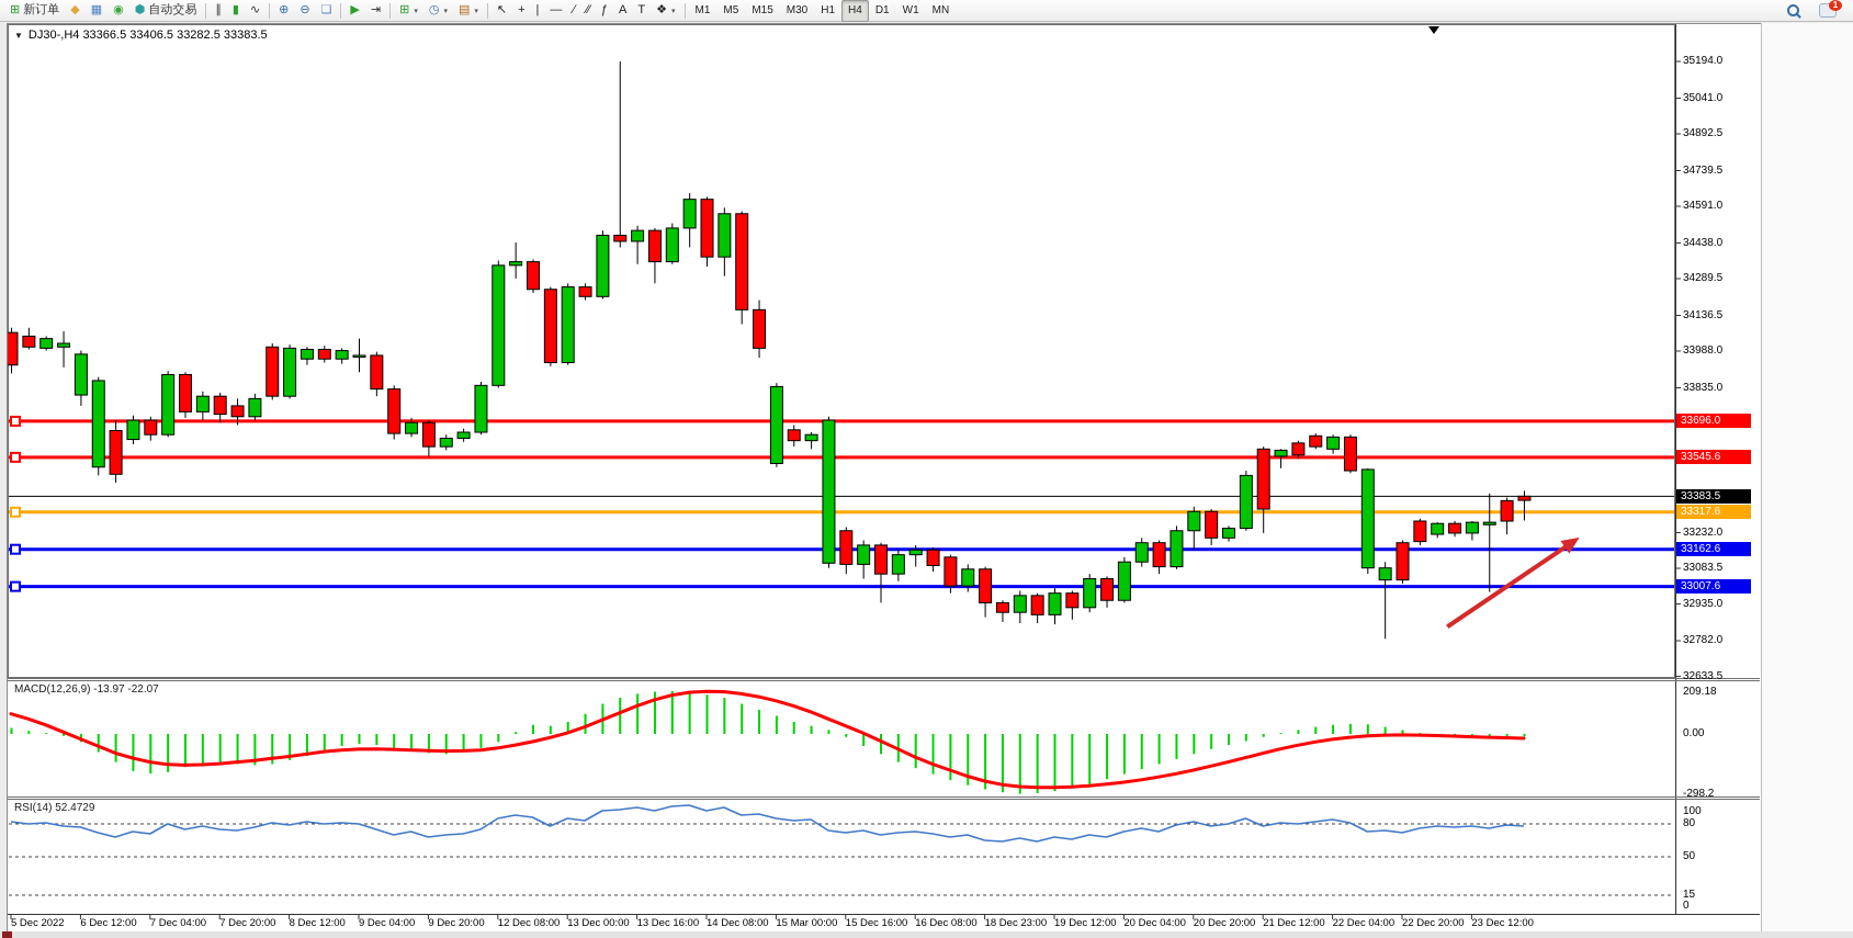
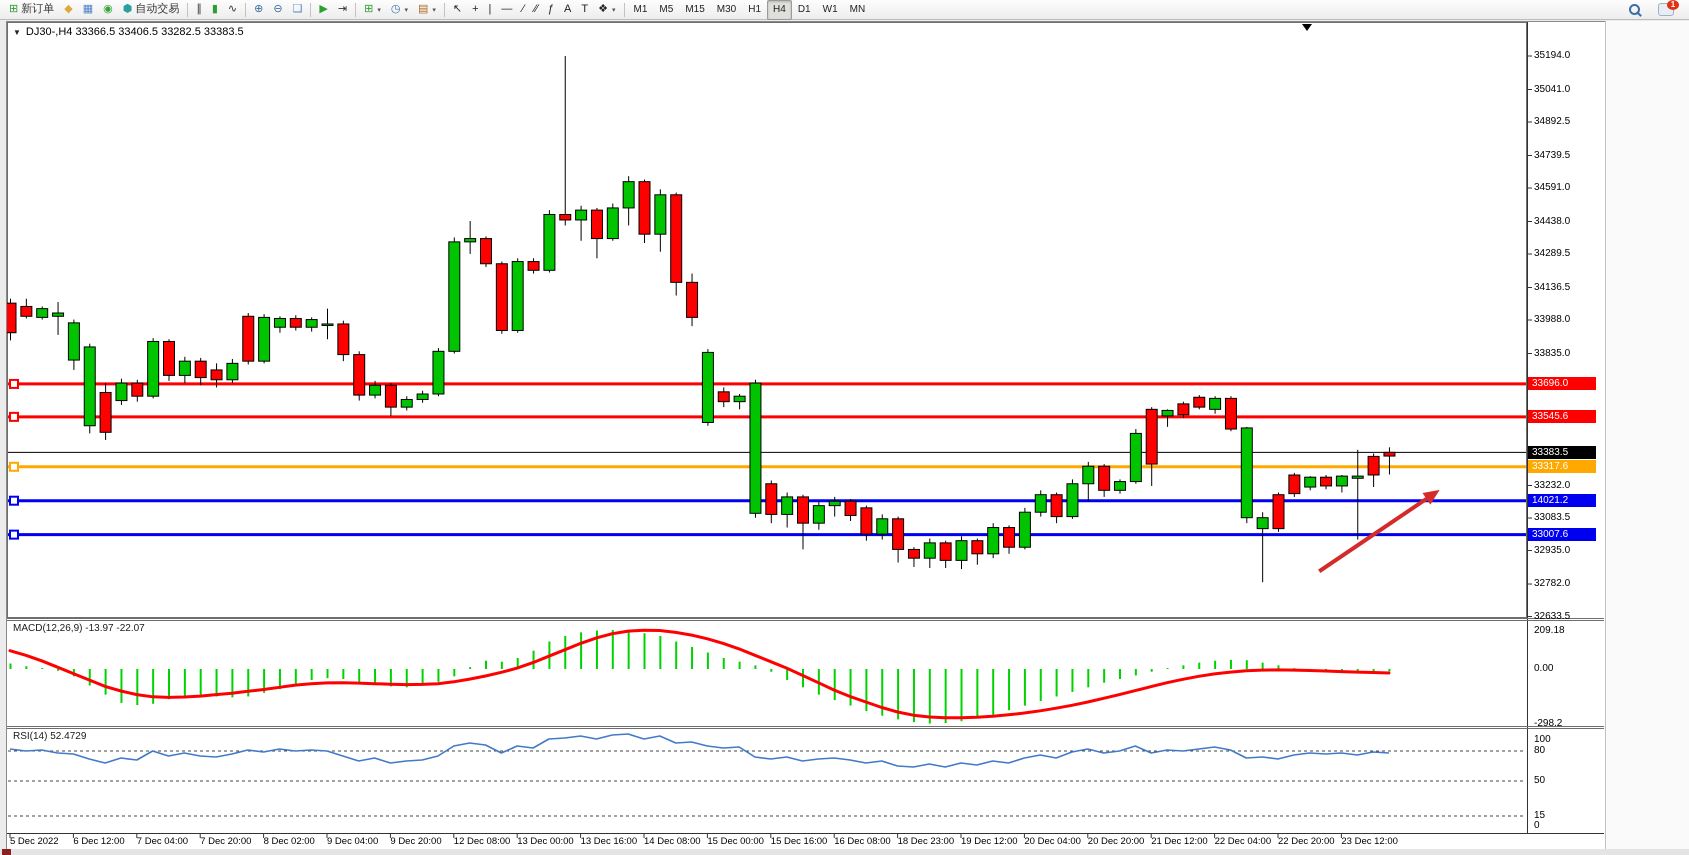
  ⊞
  新订单
  ◆
  ▦
  ◉
  ⬢
  自动交易
  ∥
  ▮
  ∿
  ⊕
  ⊖
  ❏
  ▶
  ⇥
  ⊞
  ◷
  ▤
  ↖
  +
  |
  —
  ∕
  ∕∕
  ƒ
  A
  T
  ❖
  M1
  M5
  M15
  M30
  H1
  H4
  D1
  W1
  MN
  1
  ▼
  DJ30-,H4 33366.5 33406.5 33282.5 33383.5
  MACD(12,26,9) -13.97 -22.07
  RSI(14) 52.4729
  35194.0
  35041.0
  34892.5
  34739.5
  34591.0
  34438.0
  34289.5
  34136.5
  33988.0
  33835.0
  33232.0
  33083.5
  32935.0
  32782.0
  32633.5
  33696.0
  33545.6
  33383.5
  33317.6
- 33162.6
+ 14021.2
  33007.6
  209.18
  0.00
  -298.2
  100
  80
  50
  15
  0
  5 Dec 2022
  6 Dec 12:00
  7 Dec 04:00
  7 Dec 20:00
- 8 Dec 12:00
+ 8 Dec 02:00
  9 Dec 04:00
  9 Dec 20:00
  12 Dec 08:00
  13 Dec 00:00
  13 Dec 16:00
  14 Dec 08:00
- 15 Mar 00:00
+ 15 Dec 00:00
  15 Dec 16:00
  16 Dec 08:00
  18 Dec 23:00
  19 Dec 12:00
  20 Dec 04:00
  20 Dec 20:00
  21 Dec 12:00
  22 Dec 04:00
  22 Dec 20:00
  23 Dec 12:00
